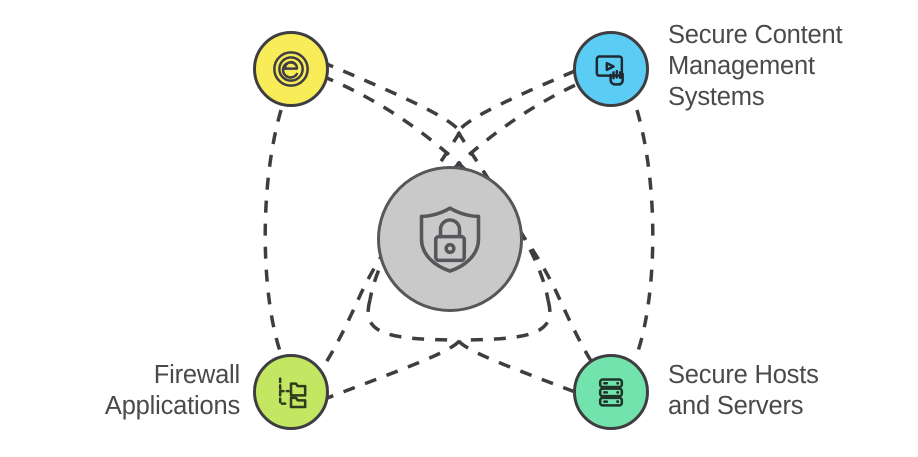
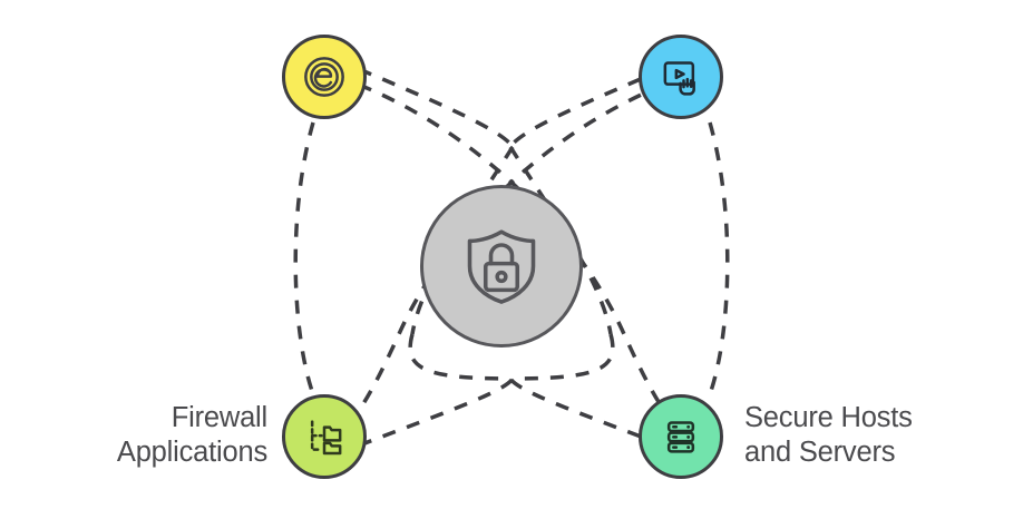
- Secure Content
- Management
- Systems
  Firewall
  Applications
  Secure Hosts
  and Servers
